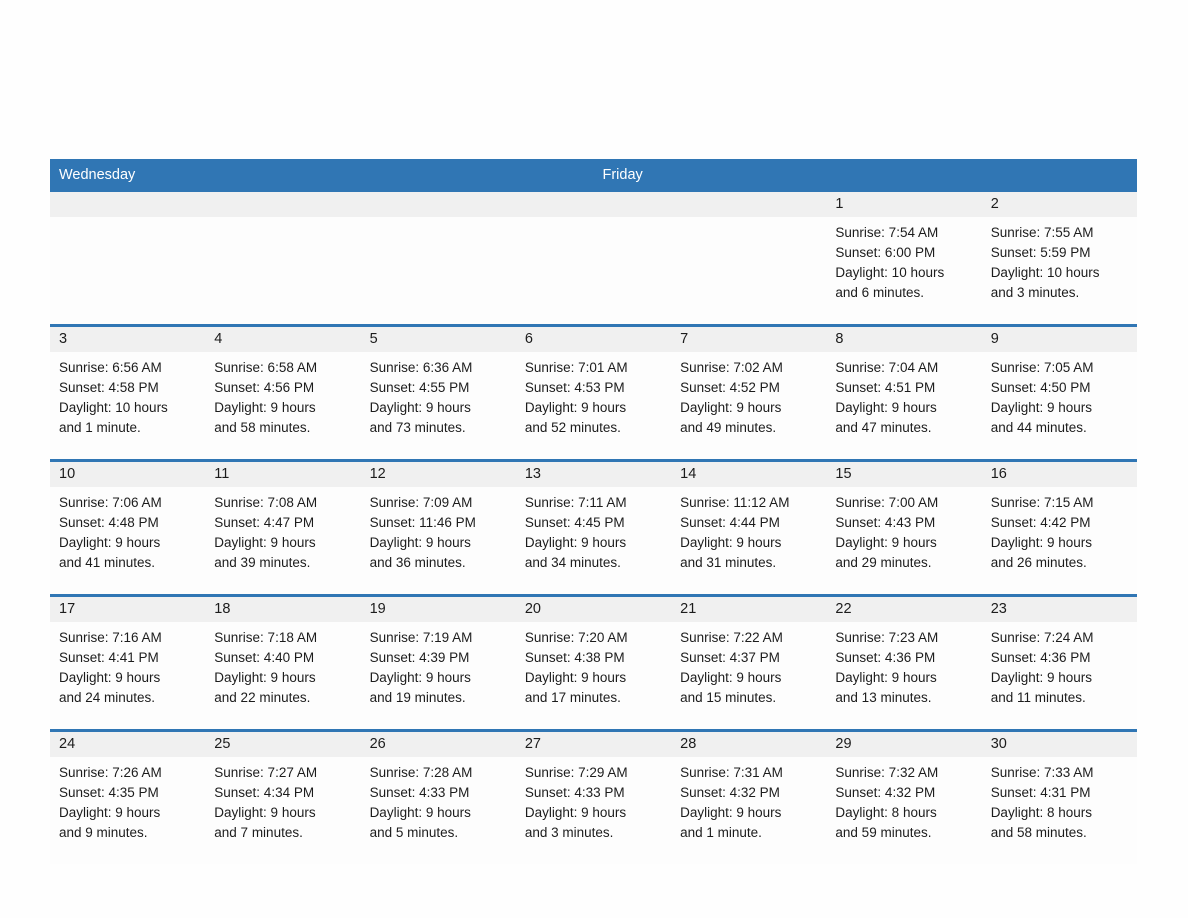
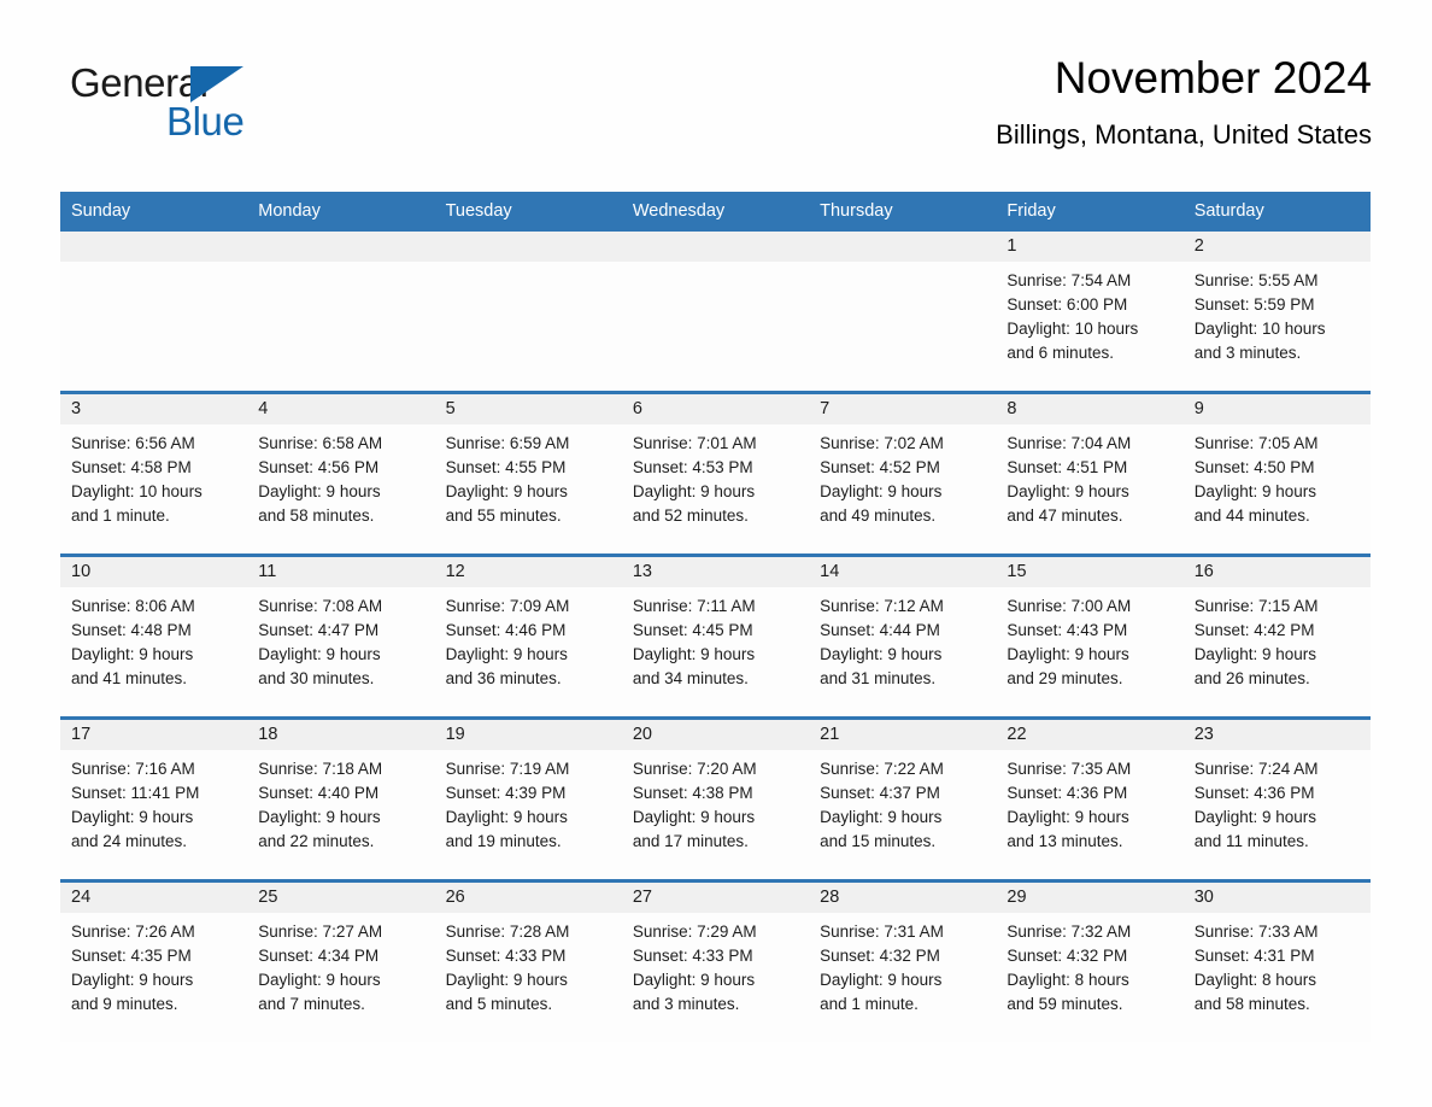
+ General
+ Blue
+ November 2024
+ Billings, Montana, United States
+ Sunday
+ Monday
+ Tuesday
  Wednesday
+ Thursday
  Friday
+ Saturday
  1
  Sunrise: 7:54 AM
  Sunset: 6:00 PM
  Daylight: 10 hours
  and 6 minutes.
  2
- Sunrise: 7:55 AM
+ Sunrise: 5:55 AM
  Sunset: 5:59 PM
  Daylight: 10 hours
  and 3 minutes.
  3
  Sunrise: 6:56 AM
  Sunset: 4:58 PM
  Daylight: 10 hours
  and 1 minute.
  4
  Sunrise: 6:58 AM
  Sunset: 4:56 PM
  Daylight: 9 hours
  and 58 minutes.
  5
- Sunrise: 6:36 AM
+ Sunrise: 6:59 AM
  Sunset: 4:55 PM
  Daylight: 9 hours
- and 73 minutes.
+ and 55 minutes.
  6
  Sunrise: 7:01 AM
  Sunset: 4:53 PM
  Daylight: 9 hours
  and 52 minutes.
  7
  Sunrise: 7:02 AM
  Sunset: 4:52 PM
  Daylight: 9 hours
  and 49 minutes.
  8
  Sunrise: 7:04 AM
  Sunset: 4:51 PM
  Daylight: 9 hours
  and 47 minutes.
  9
  Sunrise: 7:05 AM
  Sunset: 4:50 PM
  Daylight: 9 hours
  and 44 minutes.
  10
- Sunrise: 7:06 AM
+ Sunrise: 8:06 AM
  Sunset: 4:48 PM
  Daylight: 9 hours
  and 41 minutes.
  11
  Sunrise: 7:08 AM
  Sunset: 4:47 PM
  Daylight: 9 hours
- and 39 minutes.
+ and 30 minutes.
  12
  Sunrise: 7:09 AM
- Sunset: 11:46 PM
+ Sunset: 4:46 PM
  Daylight: 9 hours
  and 36 minutes.
  13
  Sunrise: 7:11 AM
  Sunset: 4:45 PM
  Daylight: 9 hours
  and 34 minutes.
  14
- Sunrise: 11:12 AM
+ Sunrise: 7:12 AM
  Sunset: 4:44 PM
  Daylight: 9 hours
  and 31 minutes.
  15
  Sunrise: 7:00 AM
  Sunset: 4:43 PM
  Daylight: 9 hours
  and 29 minutes.
  16
  Sunrise: 7:15 AM
  Sunset: 4:42 PM
  Daylight: 9 hours
  and 26 minutes.
  17
  Sunrise: 7:16 AM
- Sunset: 4:41 PM
+ Sunset: 11:41 PM
  Daylight: 9 hours
  and 24 minutes.
  18
  Sunrise: 7:18 AM
  Sunset: 4:40 PM
  Daylight: 9 hours
  and 22 minutes.
  19
  Sunrise: 7:19 AM
  Sunset: 4:39 PM
  Daylight: 9 hours
  and 19 minutes.
  20
  Sunrise: 7:20 AM
  Sunset: 4:38 PM
  Daylight: 9 hours
  and 17 minutes.
  21
  Sunrise: 7:22 AM
  Sunset: 4:37 PM
  Daylight: 9 hours
  and 15 minutes.
  22
- Sunrise: 7:23 AM
+ Sunrise: 7:35 AM
  Sunset: 4:36 PM
  Daylight: 9 hours
  and 13 minutes.
  23
  Sunrise: 7:24 AM
  Sunset: 4:36 PM
  Daylight: 9 hours
  and 11 minutes.
  24
  Sunrise: 7:26 AM
  Sunset: 4:35 PM
  Daylight: 9 hours
  and 9 minutes.
  25
  Sunrise: 7:27 AM
  Sunset: 4:34 PM
  Daylight: 9 hours
  and 7 minutes.
  26
  Sunrise: 7:28 AM
  Sunset: 4:33 PM
  Daylight: 9 hours
  and 5 minutes.
  27
  Sunrise: 7:29 AM
  Sunset: 4:33 PM
  Daylight: 9 hours
  and 3 minutes.
  28
  Sunrise: 7:31 AM
  Sunset: 4:32 PM
  Daylight: 9 hours
  and 1 minute.
  29
  Sunrise: 7:32 AM
  Sunset: 4:32 PM
  Daylight: 8 hours
  and 59 minutes.
  30
  Sunrise: 7:33 AM
  Sunset: 4:31 PM
  Daylight: 8 hours
  and 58 minutes.
